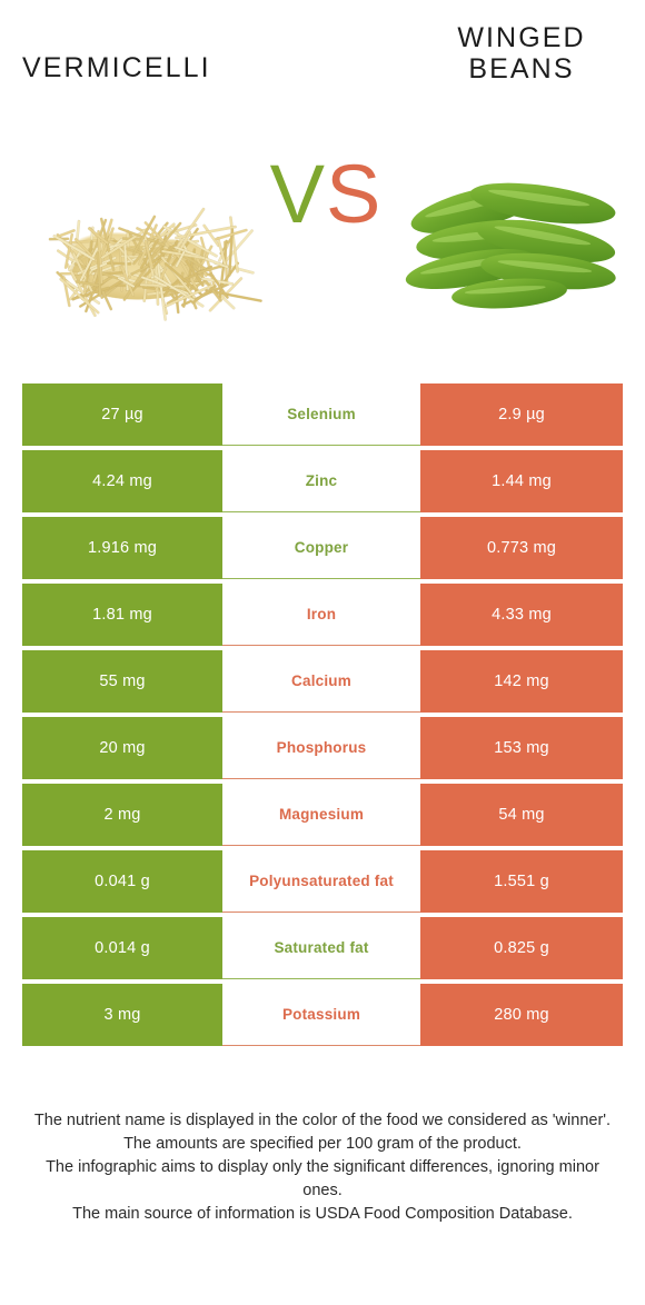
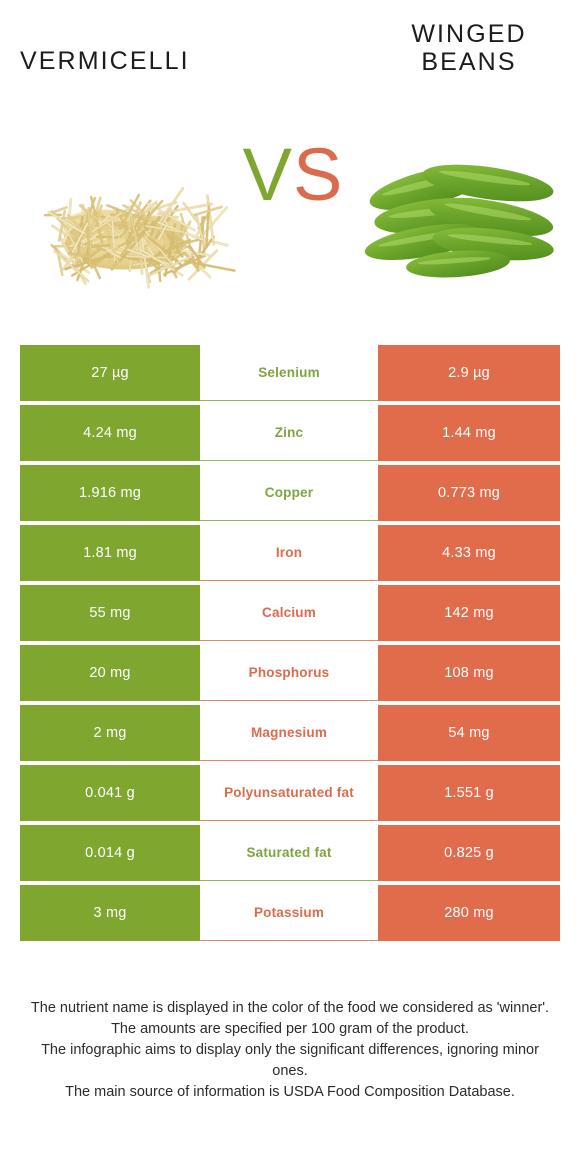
  VERMICELLI
  WINGED BEANS
  VS
  27 µg
  Selenium
  2.9 µg
  4.24 mg
  Zinc
  1.44 mg
  1.916 mg
  Copper
  0.773 mg
  1.81 mg
  Iron
  4.33 mg
  55 mg
  Calcium
  142 mg
  20 mg
  Phosphorus
- 153 mg
+ 108 mg
  2 mg
  Magnesium
  54 mg
  0.041 g
  Polyunsaturated fat
  1.551 g
  0.014 g
  Saturated fat
  0.825 g
  3 mg
  Potassium
  280 mg
  The nutrient name is displayed in the color of the food we considered as 'winner'.
  The amounts are specified per 100 gram of the product.
  The infographic aims to display only the significant differences, ignoring minor ones.
  The main source of information is USDA Food Composition Database.
